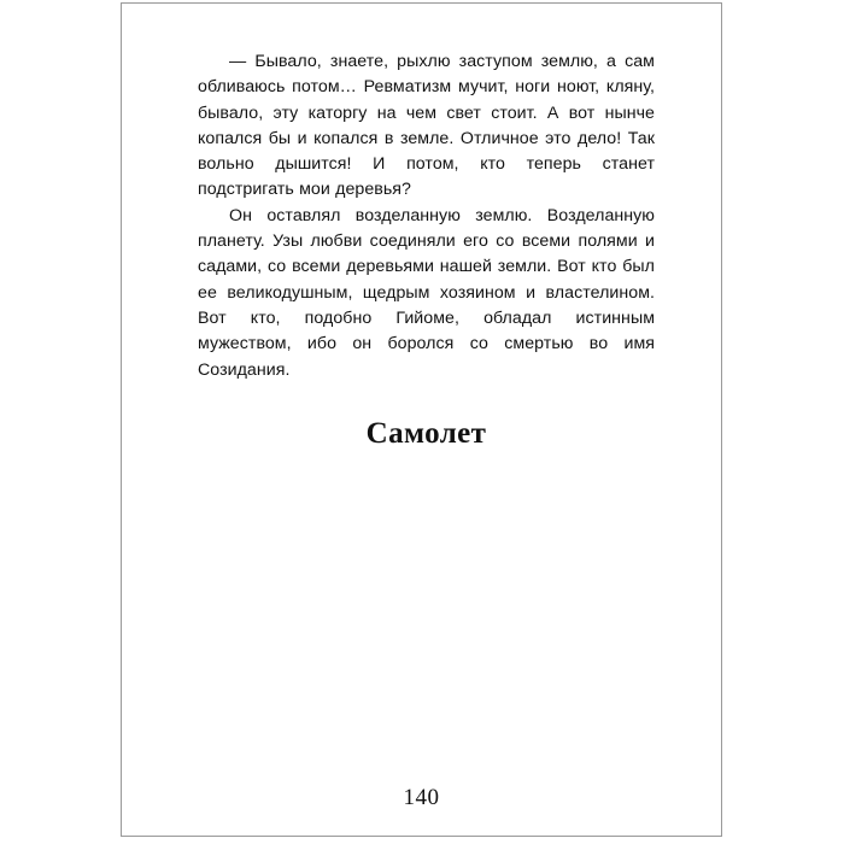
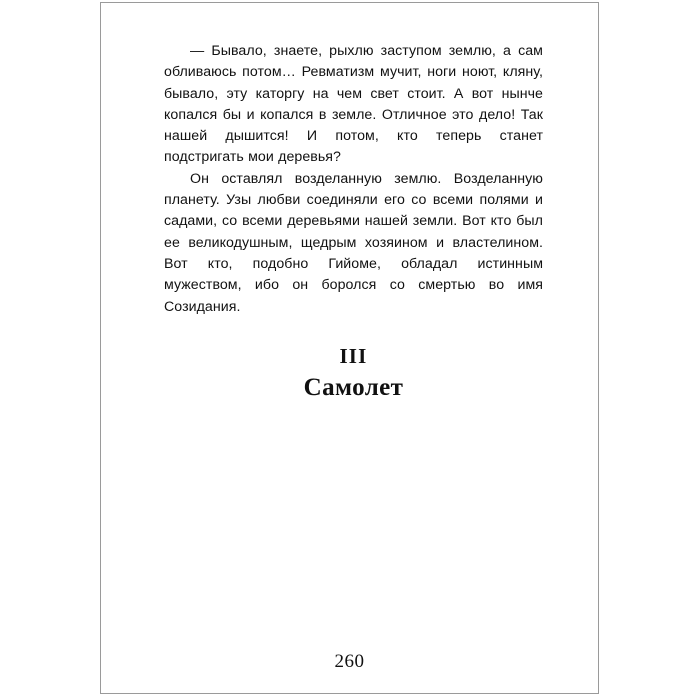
- — Бывало, знаете, рыхлю заступом землю, а сам обливаюсь потом… Ревматизм мучит, ноги ноют, кляну, бывало, эту каторгу на чем свет стоит. А вот нынче копался бы и копался в земле. Отличное это дело! Так вольно дышится! И потом, кто теперь станет подстригать мои деревья?
+ — Бывало, знаете, рыхлю заступом землю, а сам обливаюсь потом… Ревматизм мучит, ноги ноют, кляну, бывало, эту каторгу на чем свет стоит. А вот нынче копался бы и копался в земле. Отличное это дело! Так нашей дышится! И потом, кто теперь станет подстригать мои деревья?
  Он оставлял возделанную землю. Возделанную планету. Узы любви соединяли его со всеми полями и садами, со всеми деревьями нашей земли. Вот кто был ее великодушным, щедрым хозяином и властелином. Вот кто, подобно Гийоме, обладал истинным мужеством, ибо он боролся со смертью во имя Созидания.
+ III
  Самолет
- 140
+ 260
